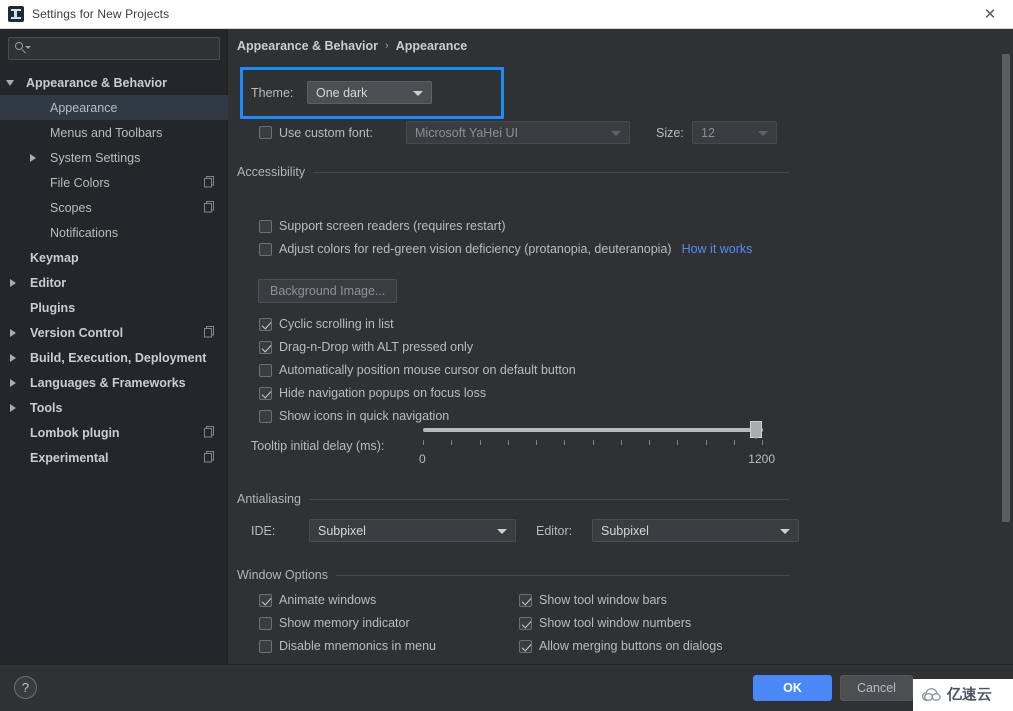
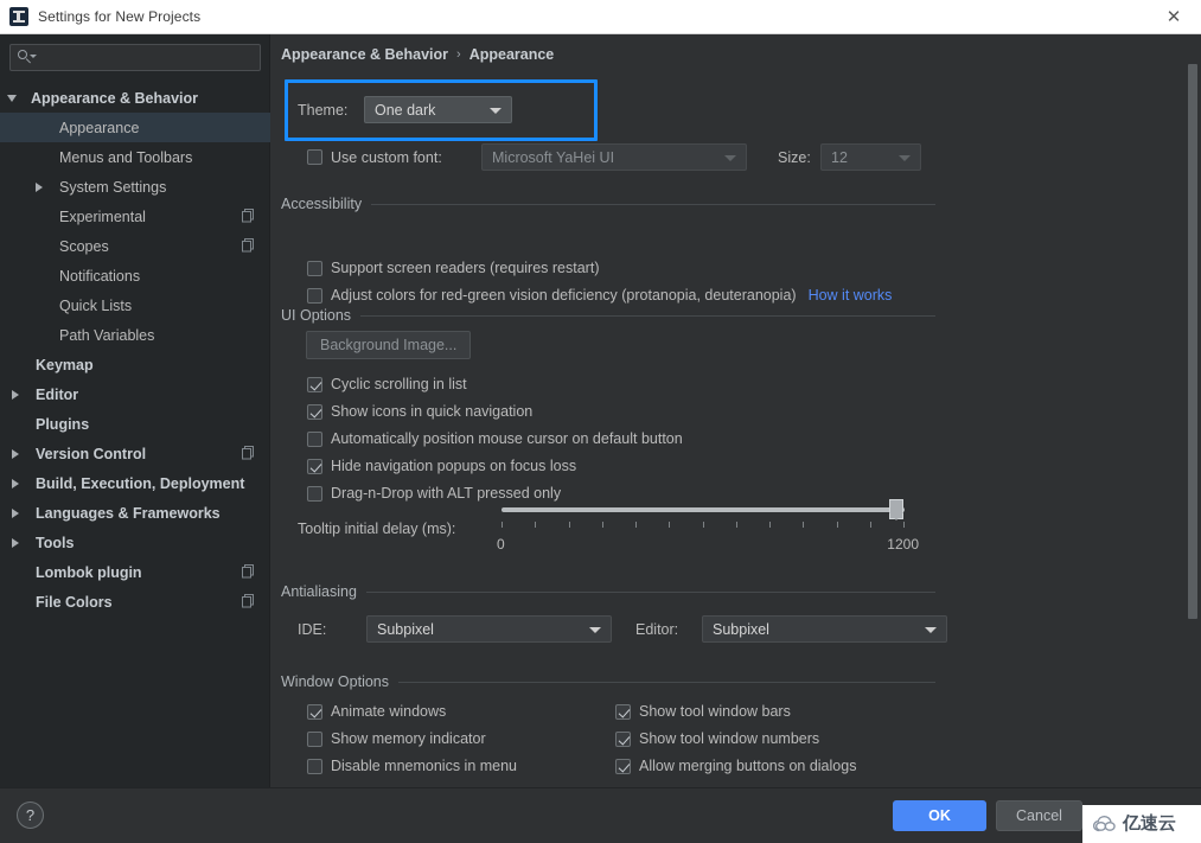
  Settings for New Projects
  ✕
  Appearance & Behavior
  Appearance
  Menus and Toolbars
  System Settings
- File Colors
+ Experimental
  Scopes
  Notifications
+ Quick Lists
+ Path Variables
  Keymap
  Editor
  Plugins
  Version Control
  Build, Execution, Deployment
  Languages & Frameworks
  Tools
  Lombok plugin
- Experimental
+ File Colors
  Appearance & Behavior
  ›
  Appearance
  Theme:
  One dark
  Use custom font:
  Microsoft YaHei UI
  Size:
  12
  Accessibility
  Support screen readers (requires restart)
  Adjust colors for red-green vision deficiency (protanopia, deuteranopia)
  How it works
+ UI Options
  Background Image...
  Cyclic scrolling in list
- Drag-n-Drop with ALT pressed only
+ Show icons in quick navigation
  Automatically position mouse cursor on default button
  Hide navigation popups on focus loss
- Show icons in quick navigation
+ Drag-n-Drop with ALT pressed only
  Tooltip initial delay (ms):
  0
  1200
  Antialiasing
  IDE:
  Subpixel
  Editor:
  Subpixel
  Window Options
  Animate windows
  Show memory indicator
  Disable mnemonics in menu
  Show tool window bars
  Show tool window numbers
  Allow merging buttons on dialogs
  ?
  OK
  Cancel
  亿速云
